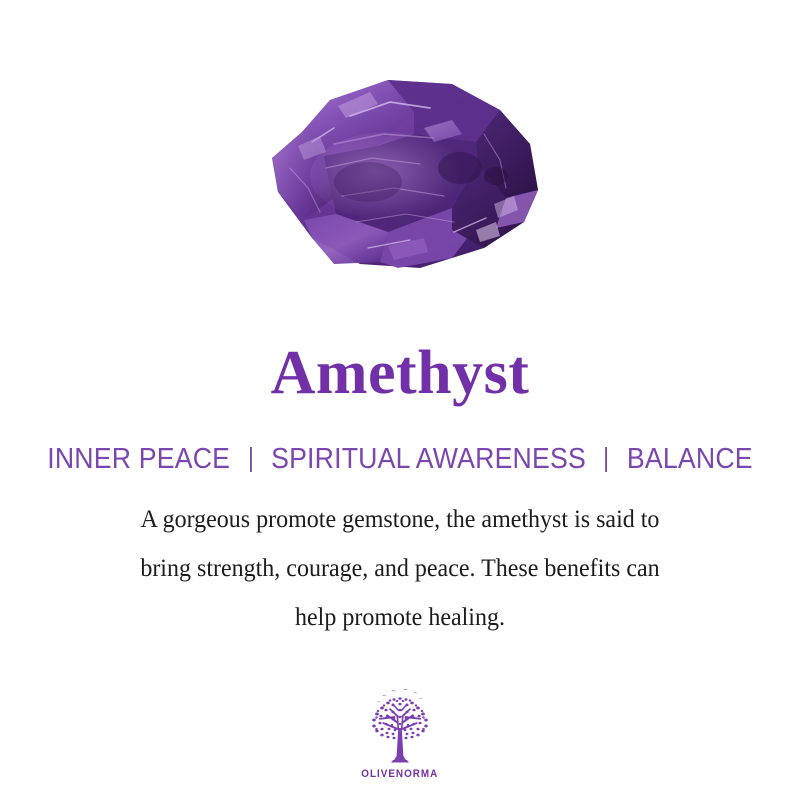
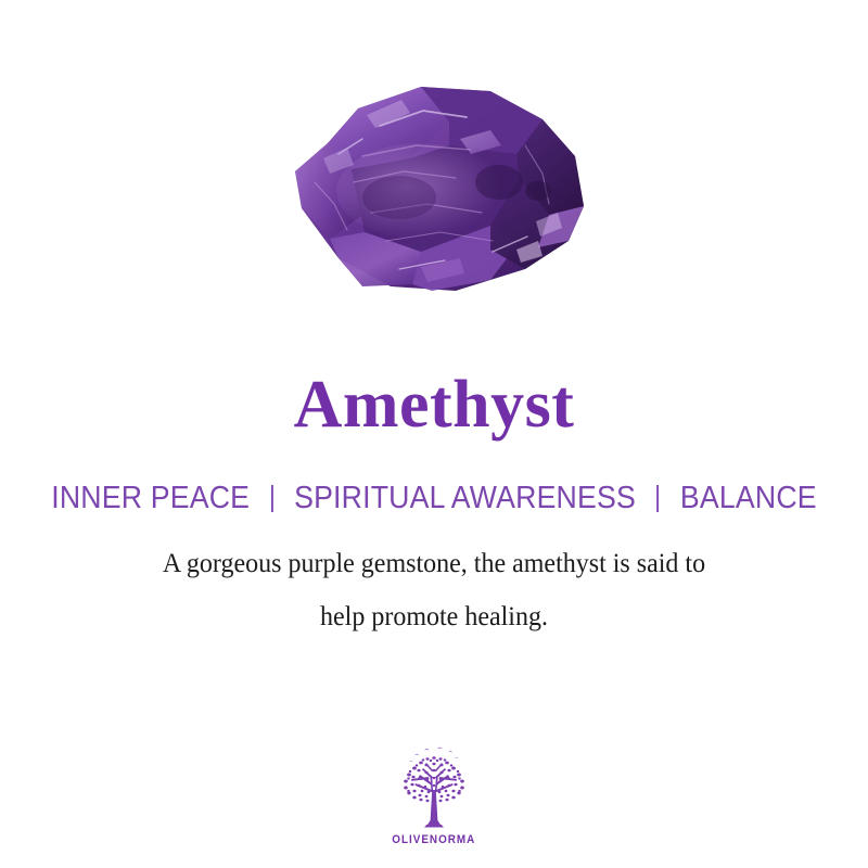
  Amethyst
  INNER PEACE SPIRITUAL AWARENESS BALANCE
- A gorgeous promote gemstone, the amethyst is said to
+ A gorgeous purple gemstone, the amethyst is said to
- bring strength, courage, and peace. These benefits can
  help promote healing.
  OLIVENORMA
